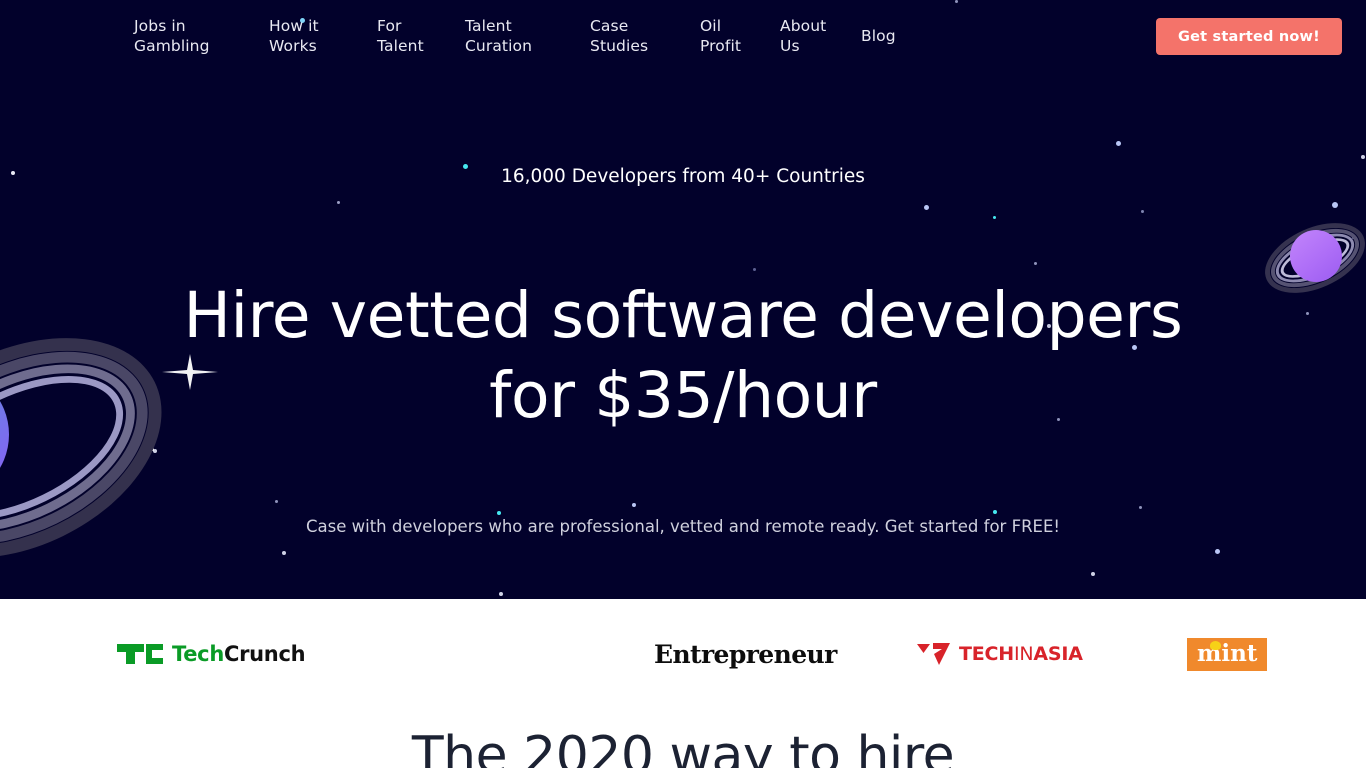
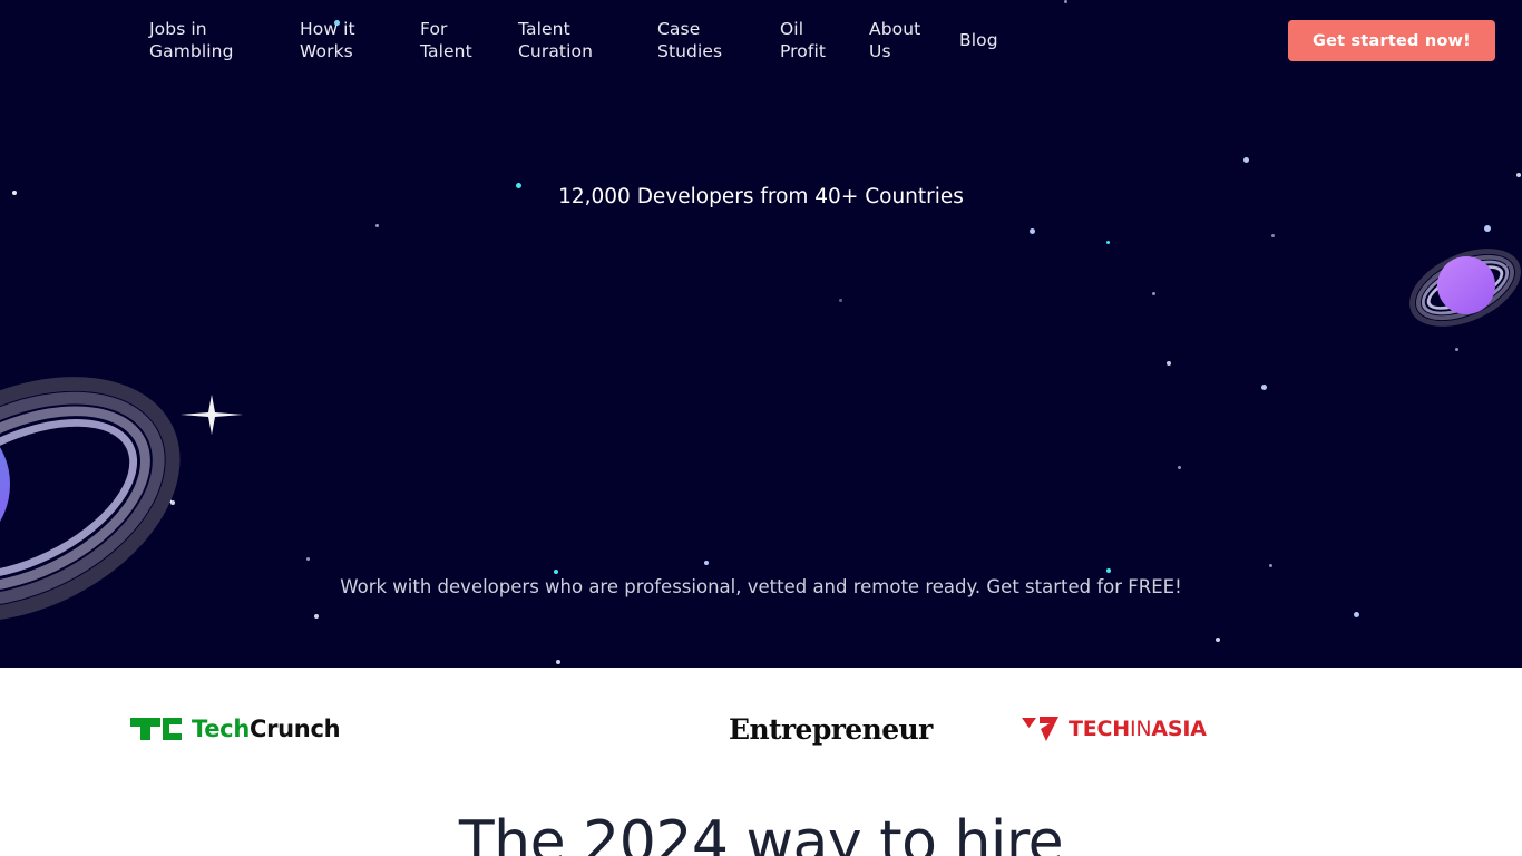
  Jobs in
  Gambling
  How it
  Works
  For
  Talent
  Talent
  Curation
  Case
  Studies
  Oil
  Profit
  About
  Us
  Blog
  Get started now!
- 16,000 Developers from 40+ Countries
+ 12,000 Developers from 40+ Countries
- Hire vetted software developers for $35/hour
- Case with developers who are professional, vetted and remote ready. Get started for FREE!
+ Work with developers who are professional, vetted and remote ready. Get started for FREE!
  Tech
  Crunch
  Entrepreneur
  TECHINASIA
- mint
- The 2020 way to hire
+ The 2024 way to hire
